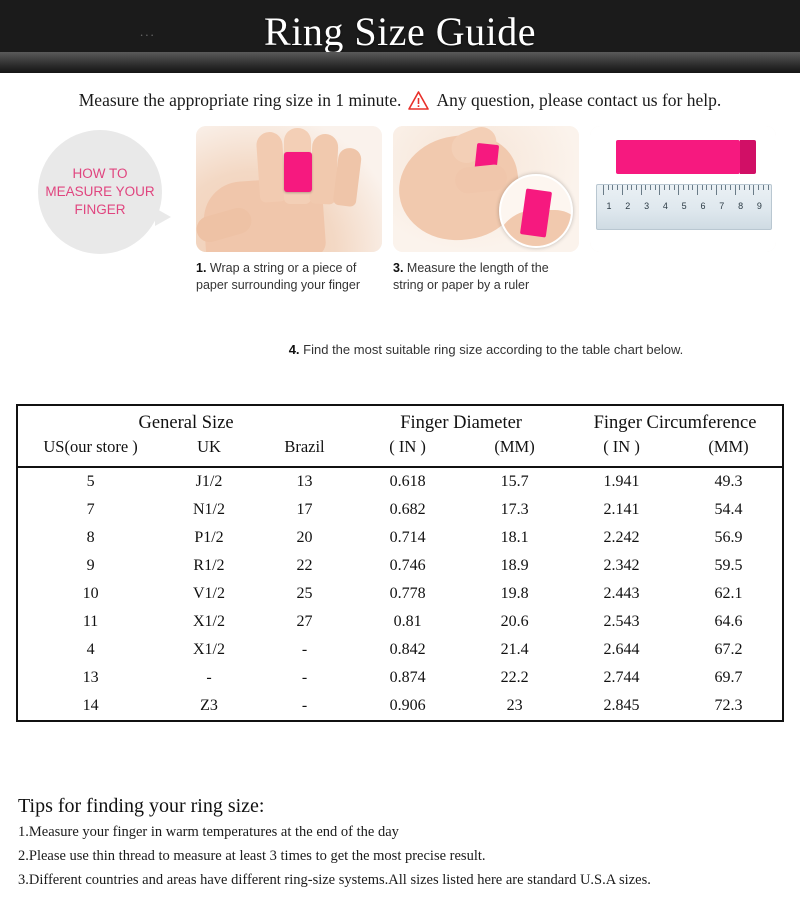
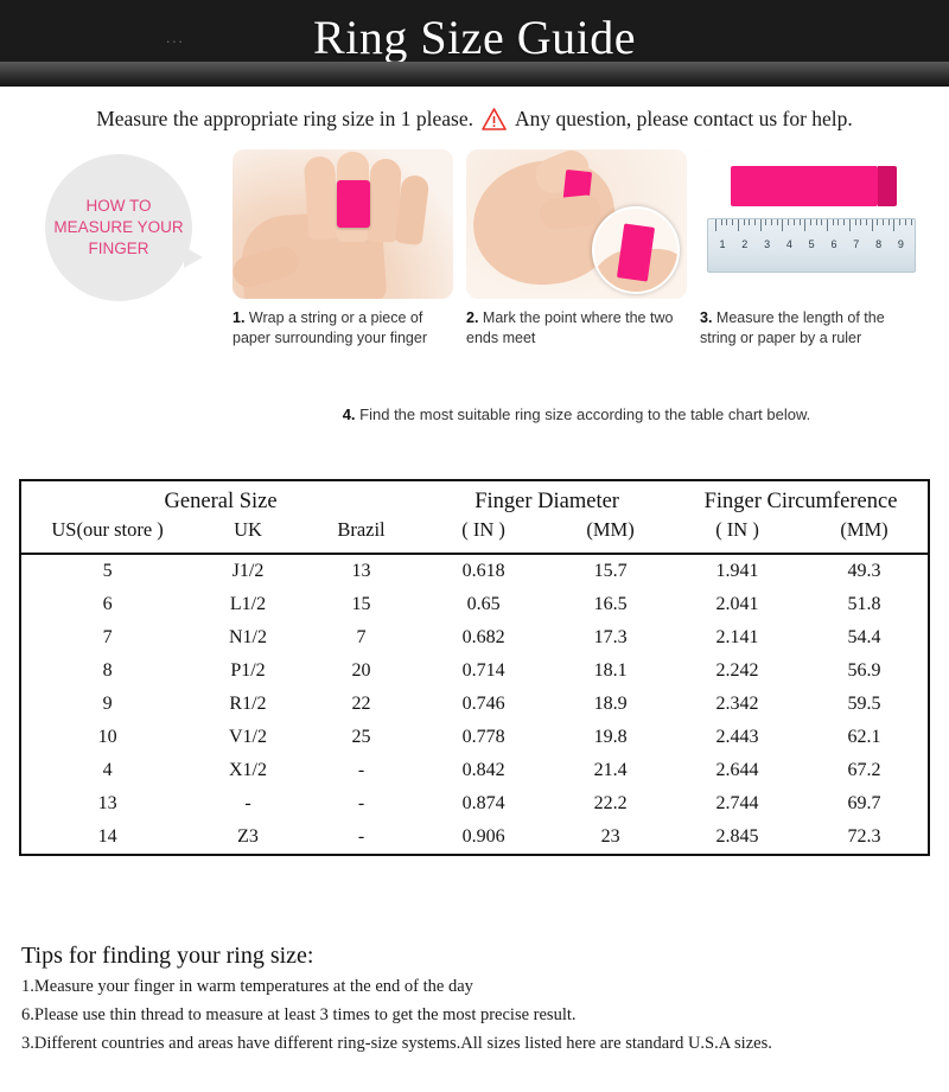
  ...
  Ring Size Guide
- Measure the appropriate ring size in 1 minute.
+ Measure the appropriate ring size in 1 please.
  Any question, please contact us for help.
  HOW TO MEASURE YOUR FINGER
  1
  2
  3
  4
  5
  6
  7
  8
  9
  1. Wrap a string or a piece of paper surrounding your finger
+ 2. Mark the point where the two ends meet
  3. Measure the length of the string or paper by a ruler
  4. Find the most suitable ring size according to the table chart below.
  General Size	Finger Diameter	Finger Circumference
  US(our store )	UK	Brazil	( IN )	(MM)	( IN )	(MM)
  5	J1/2	13	0.618	15.7	1.941	49.3
+ 6	L1/2	15	0.65	16.5	2.041	51.8
- 7	N1/2	17	0.682	17.3	2.141	54.4
+ 7	N1/2	7	0.682	17.3	2.141	54.4
  8	P1/2	20	0.714	18.1	2.242	56.9
  9	R1/2	22	0.746	18.9	2.342	59.5
  10	V1/2	25	0.778	19.8	2.443	62.1
- 11	X1/2	27	0.81	20.6	2.543	64.6
  4	X1/2	-	0.842	21.4	2.644	67.2
  13	-	-	0.874	22.2	2.744	69.7
  14	Z3	-	0.906	23	2.845	72.3
  Tips for finding your ring size:
  1.Measure your finger in warm temperatures at the end of the day
- 2.Please use thin thread to measure at least 3 times to get the most precise result.
+ 6.Please use thin thread to measure at least 3 times to get the most precise result.
  3.Different countries and areas have different ring-size systems.All sizes listed here are standard U.S.A sizes.
